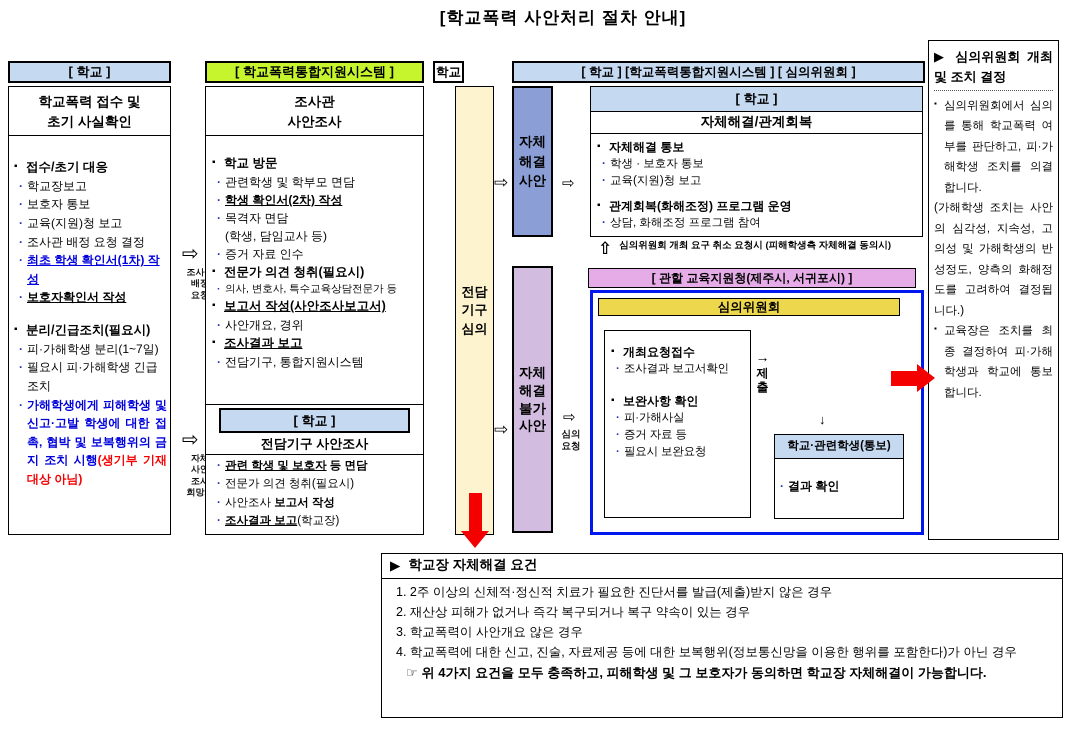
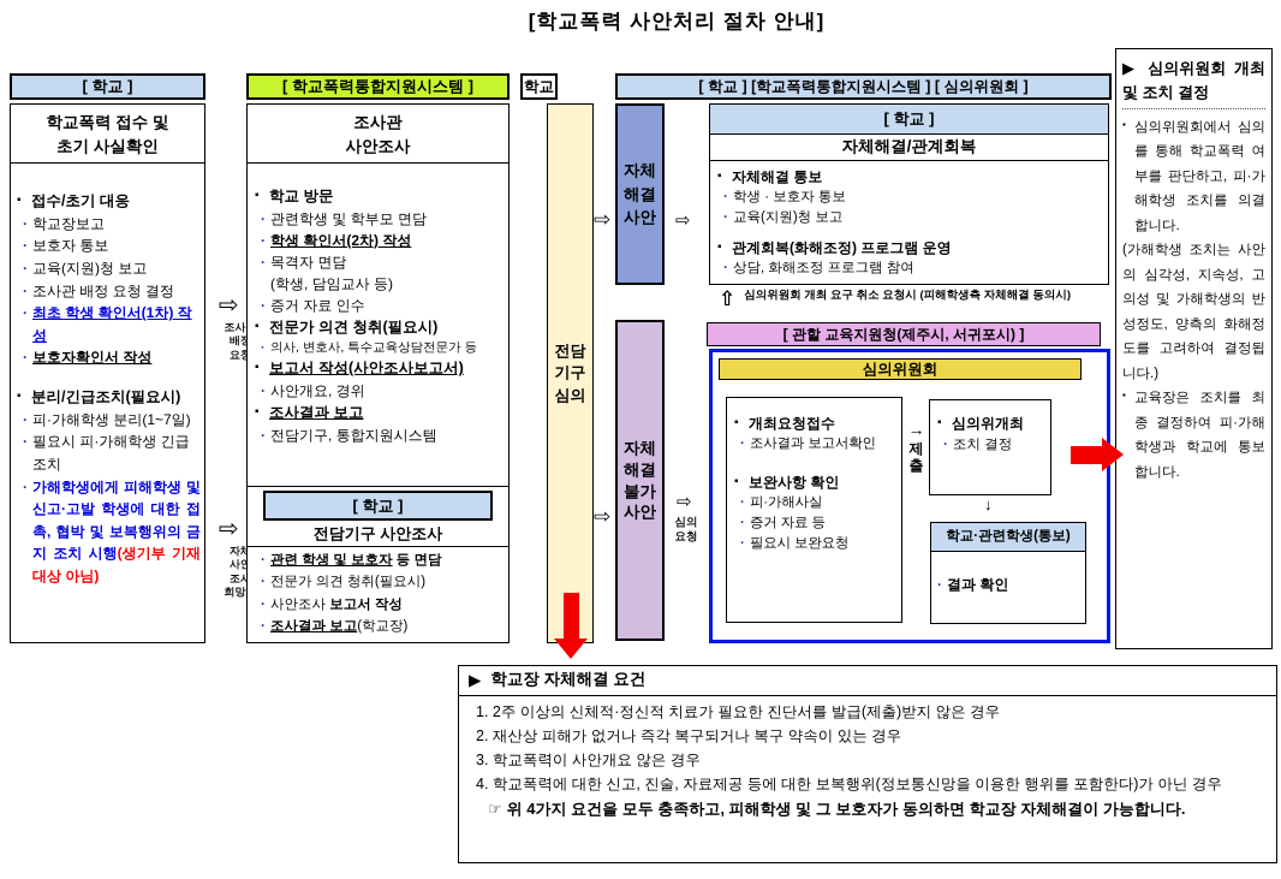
  [학교폭력 사안처리 절차 안내]
  [ 학교 ]
  학교폭력 접수 및
  초기 사실확인
  접수/초기 대응
  학교장보고
  보호자 통보
  교육(지원)청 보고
  조사관 배정 요청 결정
  최초 학생 확인서(1차) 작성
  보호자확인서 작성
  분리/긴급조치(필요시)
  피·가해학생 분리(1~7일)
  필요시 피·가해학생 긴급조치
  가해학생에게 피해학생 및 신고·고발 학생에 대한 접촉, 협박 및 보복행위의 금지 조치 시행(생기부 기재 대상 아님)
  ⇨
  ⇨
  [ 학교폭력통합지원시스템 ]
  조사관
  사안조사
  학교 방문
  관련학생 및 학부모 면담
  학생 확인서(2차) 작성
  목격자 면담
  (학생, 담임교사 등)
  증거 자료 인수
  전문가 의견 청취(필요시)
  의사, 변호사, 특수교육상담전문가 등
  보고서 작성(사안조사보고서)
  사안개요, 경위
  조사결과 보고
  전담기구, 통합지원시스템
  [ 학교 ]
  전담기구 사안조사
  관련 학생 및 보호자 등 면담
  전문가 의견 청취(필요시)
  사안조사 보고서 작성
  조사결과 보고(학교장)
  학교
  전담
  기구
  심의
  ⇨
  ⇨
  자체
  해결
  사안
  자체
  해결
  불가
  사안
  ⇨
  ⇨
  심의
  요청
  [ 학교 ] [학교폭력통합지원시스템 ] [ 심의위원회 ]
  [ 학교 ]
  자체해결/관계회복
  자체해결 통보
  학생 · 보호자 통보
  교육(지원)청 보고
  관계회복(화해조정) 프로그램 운영
  상담, 화해조정 프로그램 참여
  ⇧
  심의위원회 개최 요구 취소 요청시 (피해학생측 자체해결 동의시)
  [ 관할 교육지원청(제주시, 서귀포시) ]
  심의위원회
  개최요청접수
  조사결과 보고서확인
  보완사항 확인
  피·가해사실
  증거 자료 등
  필요시 보완요청
  →
  제
  출
+ 심의위개최
+ 조치 결정
  ↓
  학교·관련학생(통보)
  결과 확인
  ▶ 심의위원회 개최 및 조치 결정
  심의위원회에서 심의를 통해 학교폭력 여부를 판단하고, 피·가해학생 조치를 의결합니다.
  (가해학생 조치는 사안의 심각성, 지속성, 고의성 및 가해학생의 반성정도, 양측의 화해정도를 고려하여 결정됩니다.)
  교육장은 조치를 최종 결정하여 피·가해학생과 학교에 통보합니다.
  ▶
  학교장 자체해결 요건
  1. 2주 이상의 신체적·정신적 치료가 필요한 진단서를 발급(제출)받지 않은 경우
  2. 재산상 피해가 없거나 즉각 복구되거나 복구 약속이 있는 경우
  3. 학교폭력이 사안개요 않은 경우
  4. 학교폭력에 대한 신고, 진술, 자료제공 등에 대한 보복행위(정보통신망을 이용한 행위를 포함한다)가 아닌 경우
  ☞ 위 4가지 요건을 모두 충족하고, 피해학생 및 그 보호자가 동의하면 학교장 자체해결이 가능합니다.
